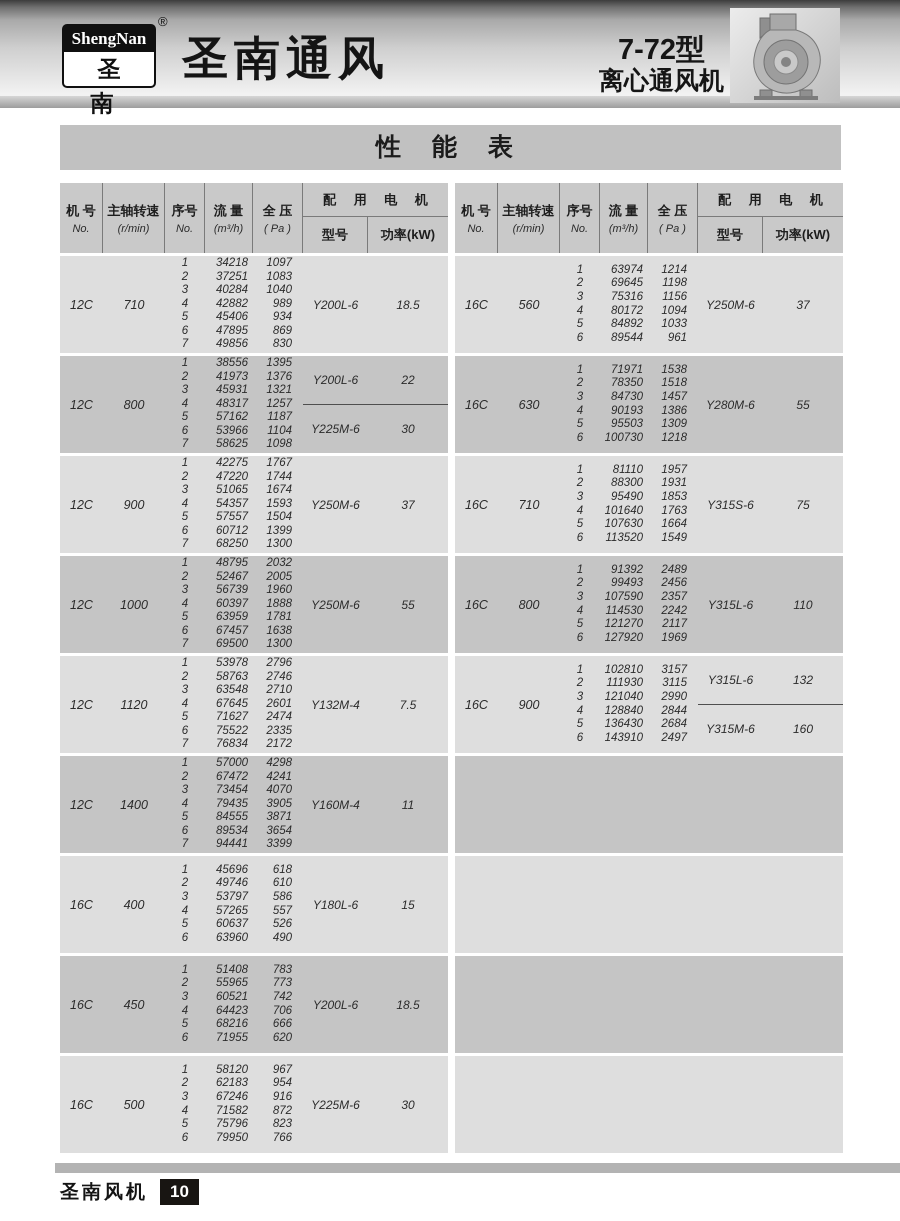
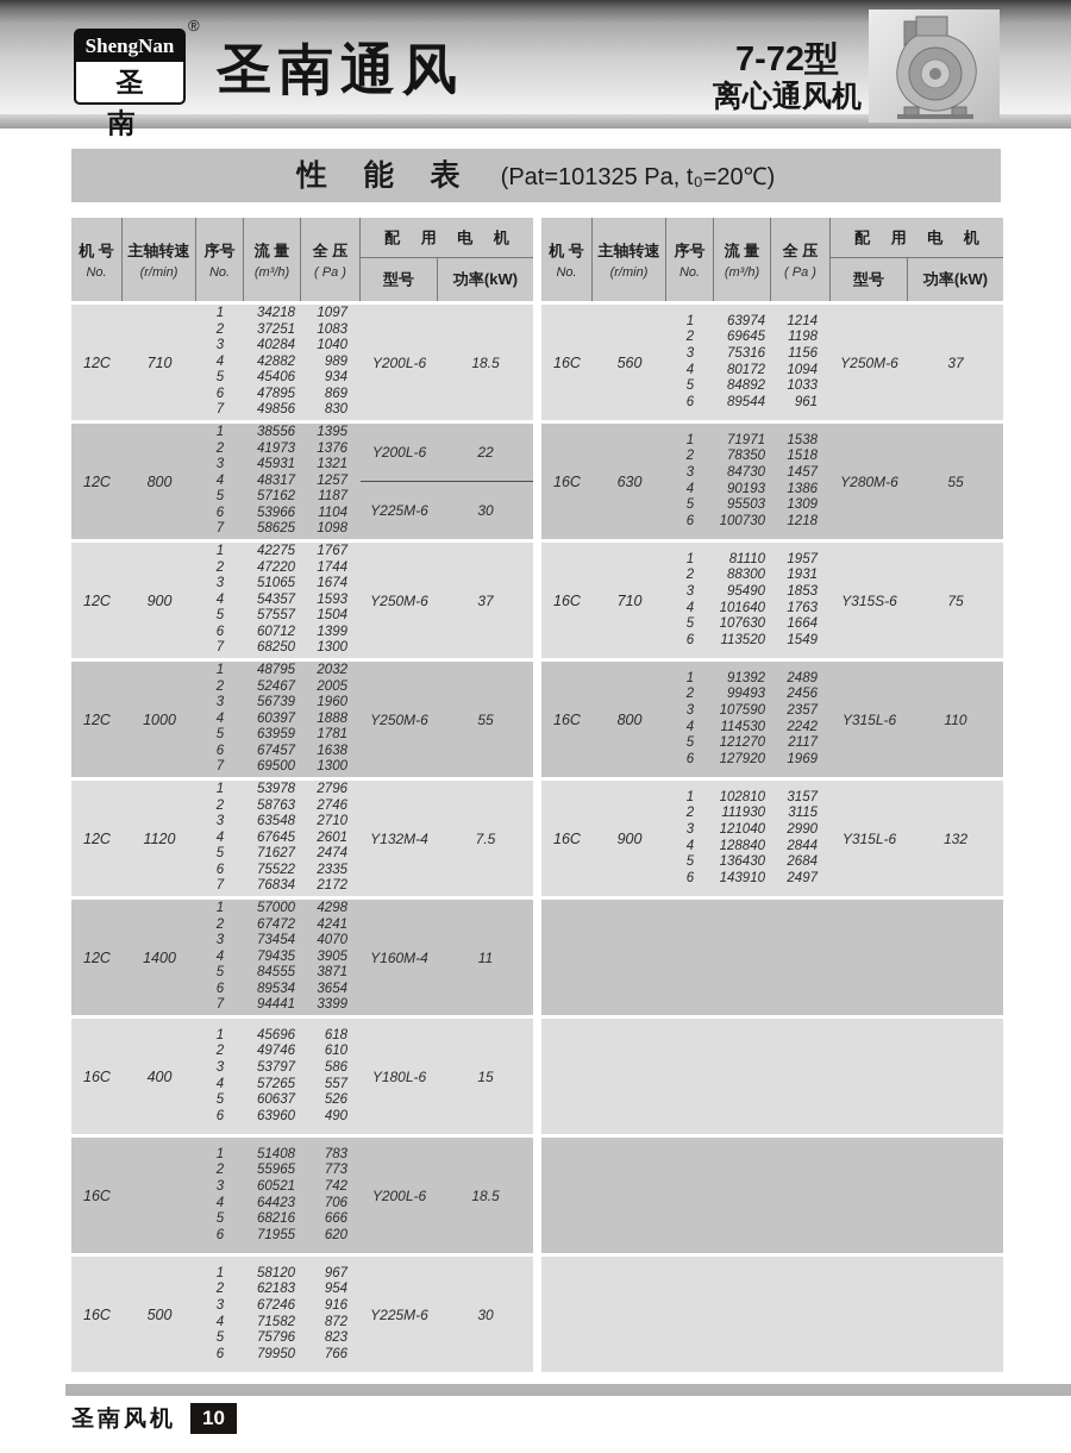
  ShengNan
  圣 南
  ®
  圣南通风
  7-72型
  离心通风机
  性 能 表
+ (Pat=101325 Pa, t₀=20℃)
  机 号
  No.
  主轴转速
  (r/min)
  序号
  No.
  流 量
  (m³/h)
  全 压
  ( Pa )
  配 用 电 机
  型号
  功率(kW)
  12C
  710
  1
  34218
  1097
  2
  37251
  1083
  3
  40284
  1040
  4
  42882
  989
  5
  45406
  934
  6
  47895
  869
  7
  49856
  830
  Y200L-6
  18.5
  12C
  800
  1
  38556
  1395
  2
  41973
  1376
  3
  45931
  1321
  4
  48317
  1257
  5
  57162
  1187
  6
  53966
  1104
  7
  58625
  1098
  Y200L-6
  22
  Y225M-6
  30
  12C
  900
  1
  42275
  1767
  2
  47220
  1744
  3
  51065
  1674
  4
  54357
  1593
  5
  57557
  1504
  6
  60712
  1399
  7
  68250
  1300
  Y250M-6
  37
  12C
  1000
  1
  48795
  2032
  2
  52467
  2005
  3
  56739
  1960
  4
  60397
  1888
  5
  63959
  1781
  6
  67457
  1638
  7
  69500
  1300
  Y250M-6
  55
  12C
  1120
  1
  53978
  2796
  2
  58763
  2746
  3
  63548
  2710
  4
  67645
  2601
  5
  71627
  2474
  6
  75522
  2335
  7
  76834
  2172
  Y132M-4
  7.5
  12C
  1400
  1
  57000
  4298
  2
  67472
  4241
  3
  73454
  4070
  4
  79435
  3905
  5
  84555
  3871
  6
  89534
  3654
  7
  94441
  3399
  Y160M-4
  11
  16C
  400
  1
  45696
  618
  2
  49746
  610
  3
  53797
  586
  4
  57265
  557
  5
  60637
  526
  6
  63960
  490
  Y180L-6
  15
  16C
- 450
  1
  51408
  783
  2
  55965
  773
  3
  60521
  742
  4
  64423
  706
  5
  68216
  666
  6
  71955
  620
  Y200L-6
  18.5
  16C
  500
  1
  58120
  967
  2
  62183
  954
  3
  67246
  916
  4
  71582
  872
  5
  75796
  823
  6
  79950
  766
  Y225M-6
  30
  机 号
  No.
  主轴转速
  (r/min)
  序号
  No.
  流 量
  (m³/h)
  全 压
  ( Pa )
  配 用 电 机
  型号
  功率(kW)
  16C
  560
  1
  63974
  1214
  2
  69645
  1198
  3
  75316
  1156
  4
  80172
  1094
  5
  84892
  1033
  6
  89544
  961
  Y250M-6
  37
  16C
  630
  1
  71971
  1538
  2
  78350
  1518
  3
  84730
  1457
  4
  90193
  1386
  5
  95503
  1309
  6
  100730
  1218
  Y280M-6
  55
  16C
  710
  1
  81110
  1957
  2
  88300
  1931
  3
  95490
  1853
  4
  101640
  1763
  5
  107630
  1664
  6
  113520
  1549
  Y315S-6
  75
  16C
  800
  1
  91392
  2489
  2
  99493
  2456
  3
  107590
  2357
  4
  114530
  2242
  5
  121270
  2117
  6
  127920
  1969
  Y315L-6
  110
  16C
  900
  1
  102810
  3157
  2
  111930
  3115
  3
  121040
  2990
  4
  128840
  2844
  5
  136430
  2684
  6
  143910
  2497
  Y315L-6
  132
- Y315M-6
- 160
  圣南风机
  10
